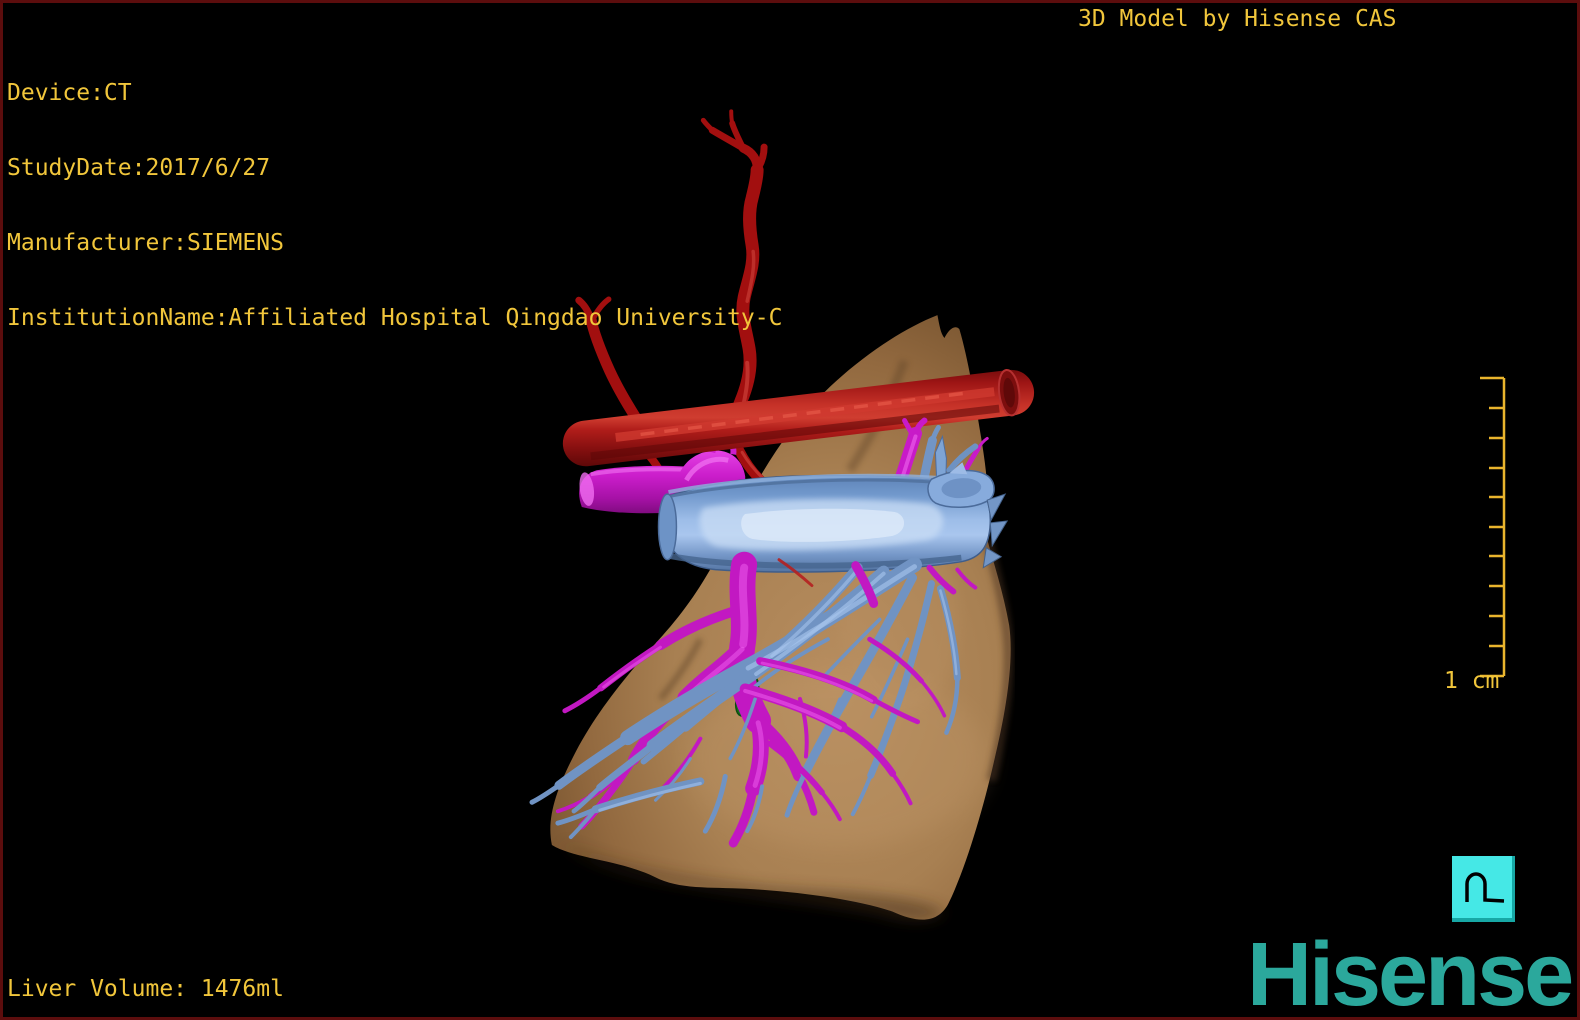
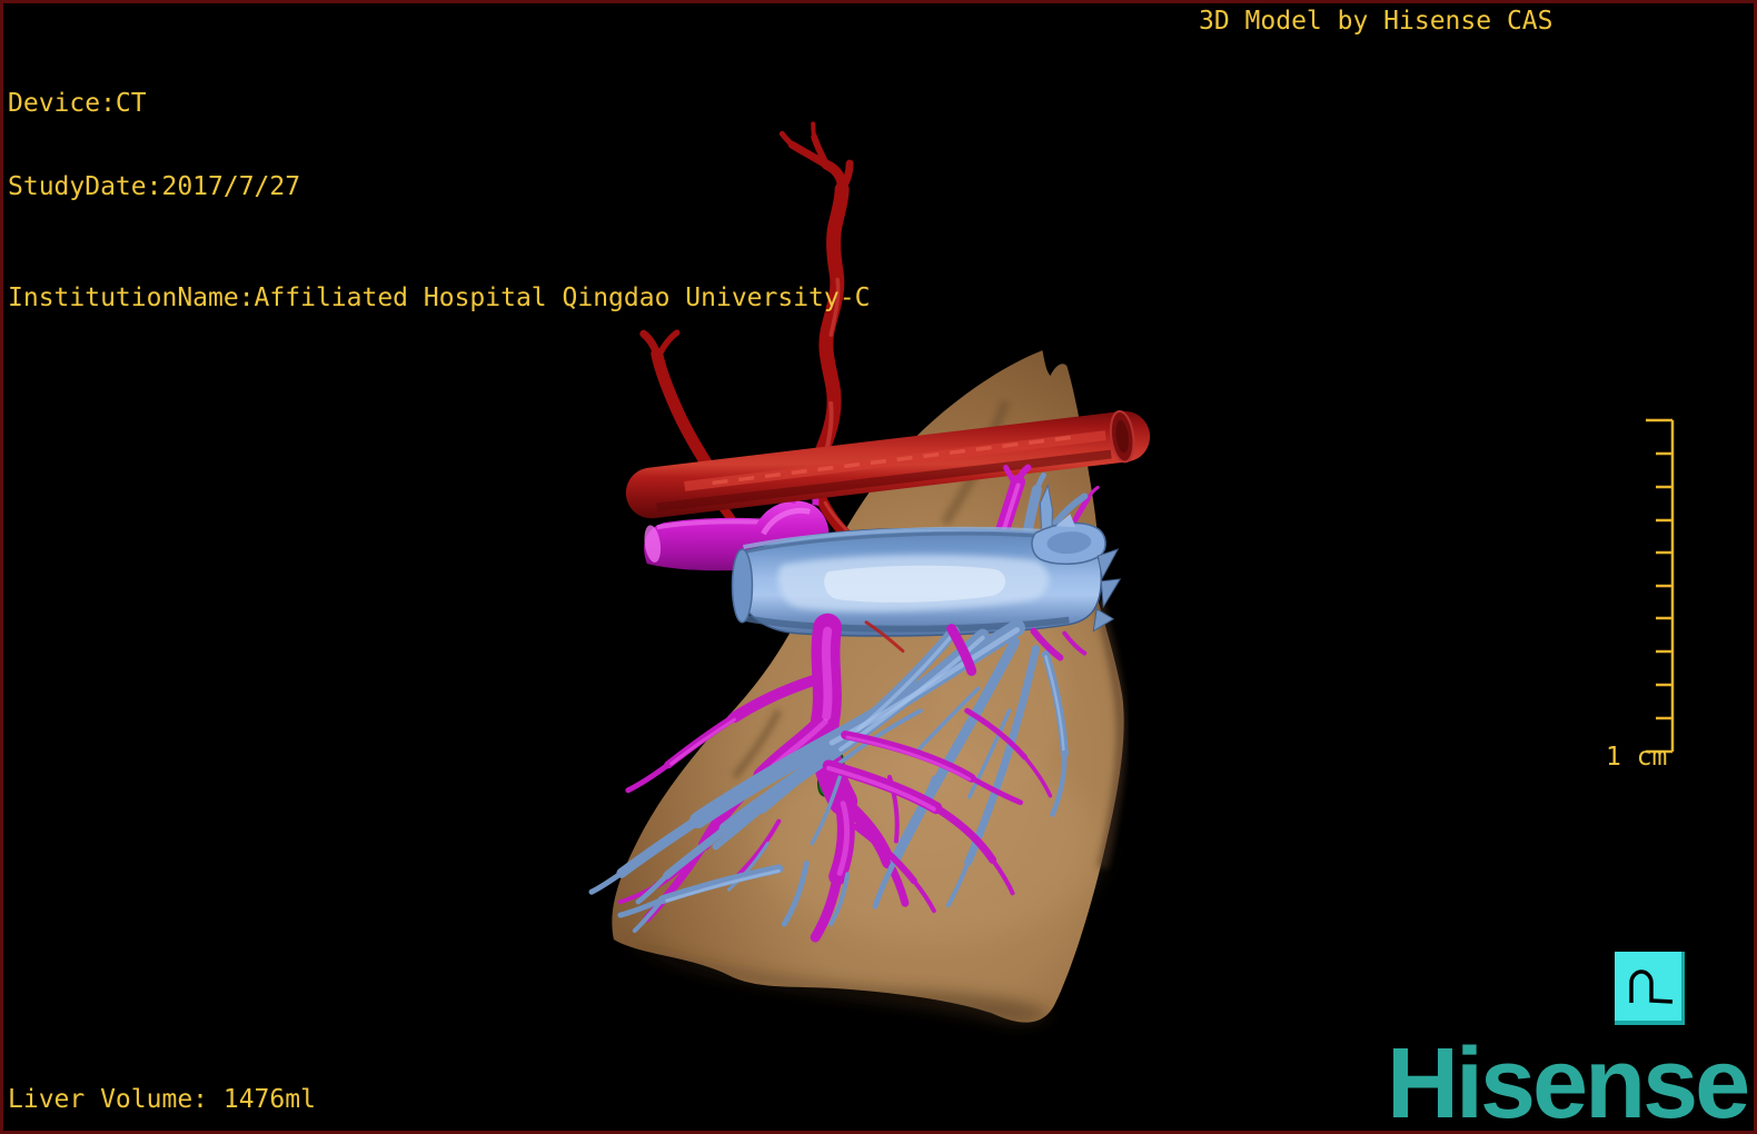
  Device:CT
- StudyDate:2017/6/27
+ StudyDate:2017/7/27
- Manufacturer:SIEMENS
  InstitutionName:Affiliated Hospital Qingdao University-C
  3D Model by Hisense CAS
  Liver Volume: 1476ml
  1 cm
  Hisense
